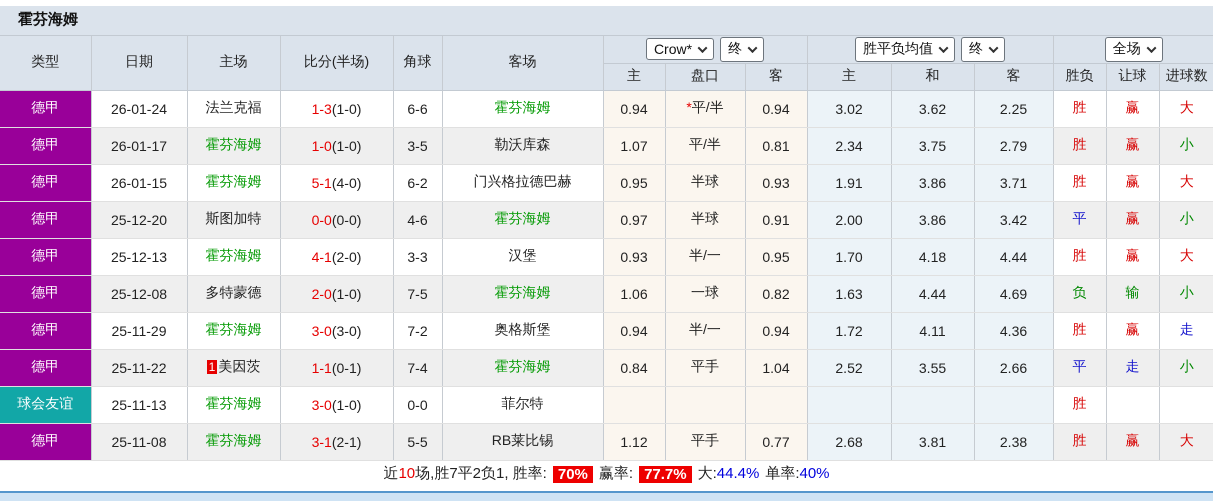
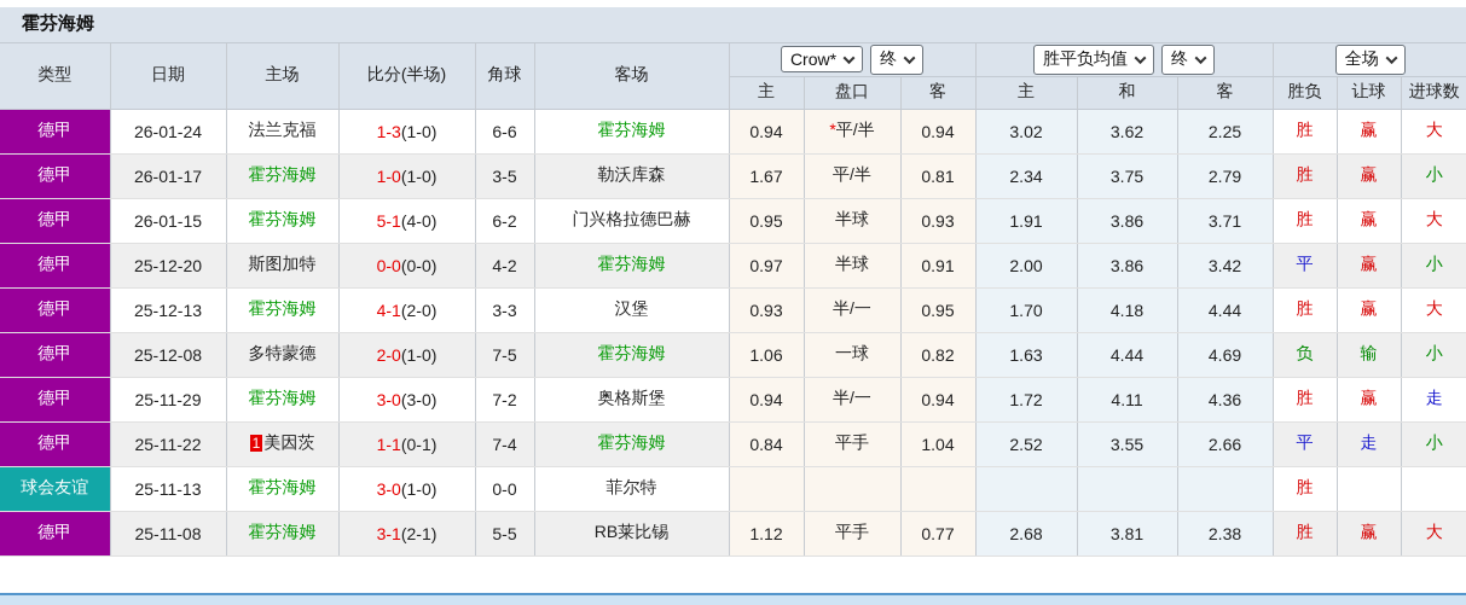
  霍芬海姆
  类型	日期	主场	比分(半场)	角球	客场	Crow* 终	胜平负均值 终	全场
  主	盘口	客	主	和	客	胜负	让球	进球数
  德甲	26-01-24	法兰克福	1-3(1-0)	6-6	霍芬海姆	0.94	*平/半	0.94	3.02	3.62	2.25	胜	赢	大
- 德甲	26-01-17	霍芬海姆	1-0(1-0)	3-5	勒沃库森	1.07	平/半	0.81	2.34	3.75	2.79	胜	赢	小
+ 德甲	26-01-17	霍芬海姆	1-0(1-0)	3-5	勒沃库森	1.67	平/半	0.81	2.34	3.75	2.79	胜	赢	小
  德甲	26-01-15	霍芬海姆	5-1(4-0)	6-2	门兴格拉德巴赫	0.95	半球	0.93	1.91	3.86	3.71	胜	赢	大
- 德甲	25-12-20	斯图加特	0-0(0-0)	4-6	霍芬海姆	0.97	半球	0.91	2.00	3.86	3.42	平	赢	小
+ 德甲	25-12-20	斯图加特	0-0(0-0)	4-2	霍芬海姆	0.97	半球	0.91	2.00	3.86	3.42	平	赢	小
  德甲	25-12-13	霍芬海姆	4-1(2-0)	3-3	汉堡	0.93	半/一	0.95	1.70	4.18	4.44	胜	赢	大
  德甲	25-12-08	多特蒙德	2-0(1-0)	7-5	霍芬海姆	1.06	一球	0.82	1.63	4.44	4.69	负	输	小
  德甲	25-11-29	霍芬海姆	3-0(3-0)	7-2	奥格斯堡	0.94	半/一	0.94	1.72	4.11	4.36	胜	赢	走
  德甲	25-11-22	1 美因茨	1-1(0-1)	7-4	霍芬海姆	0.84	平手	1.04	2.52	3.55	2.66	平	走	小
  球会友谊	25-11-13	霍芬海姆	3-0(1-0)	0-0	菲尔特							胜
  德甲	25-11-08	霍芬海姆	3-1(2-1)	5-5	RB莱比锡	1.12	平手	0.77	2.68	3.81	2.38	胜	赢	大
- 近10场,胜7平2负1, 胜率:
- 70%
- 赢率:
- 77.7%
- 大:44.4%
- 单率:40%
